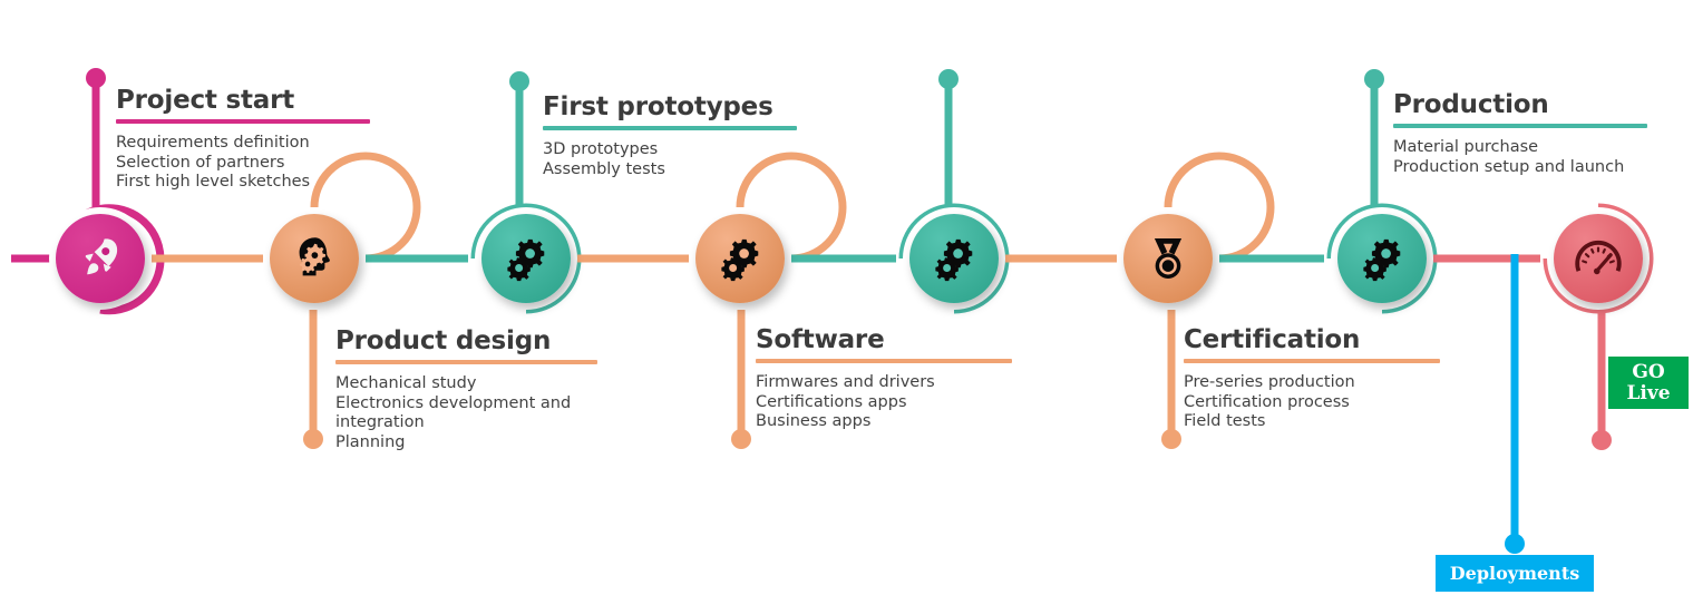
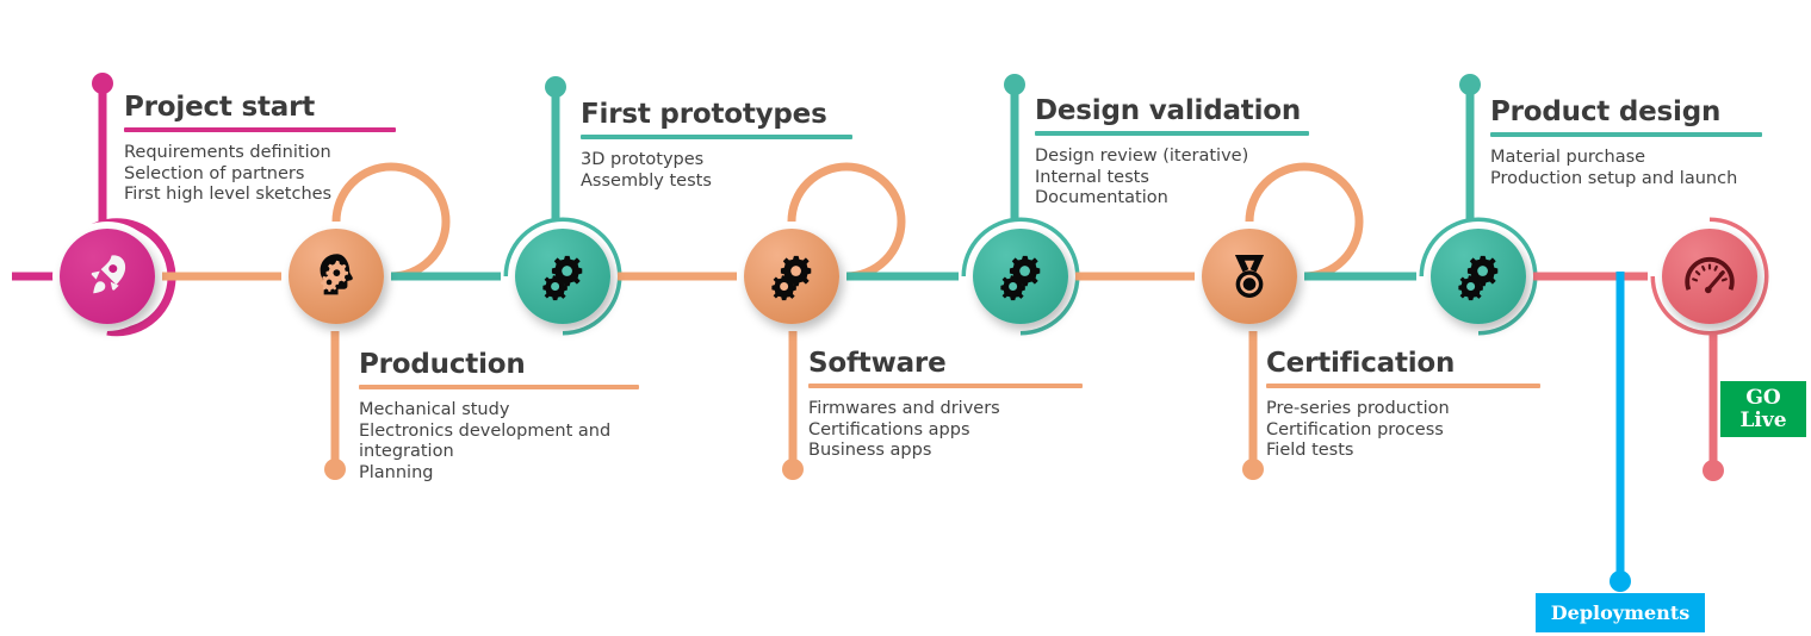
  Project start
  Requirements definition
  Selection of partners
  First high level sketches
- Product design
+ Production
  Mechanical study
  Electronics development and
  integration
  Planning
  First prototypes
  3D prototypes
  Assembly tests
  Software
  Firmwares and drivers
  Certifications apps
  Business apps
+ Design validation
+ Design review (iterative)
+ Internal tests
+ Documentation
  Certification
  Pre-series production
  Certification process
  Field tests
- Production
+ Product design
  Material purchase
  Production setup and launch
  GO
  Live
  Deployments
